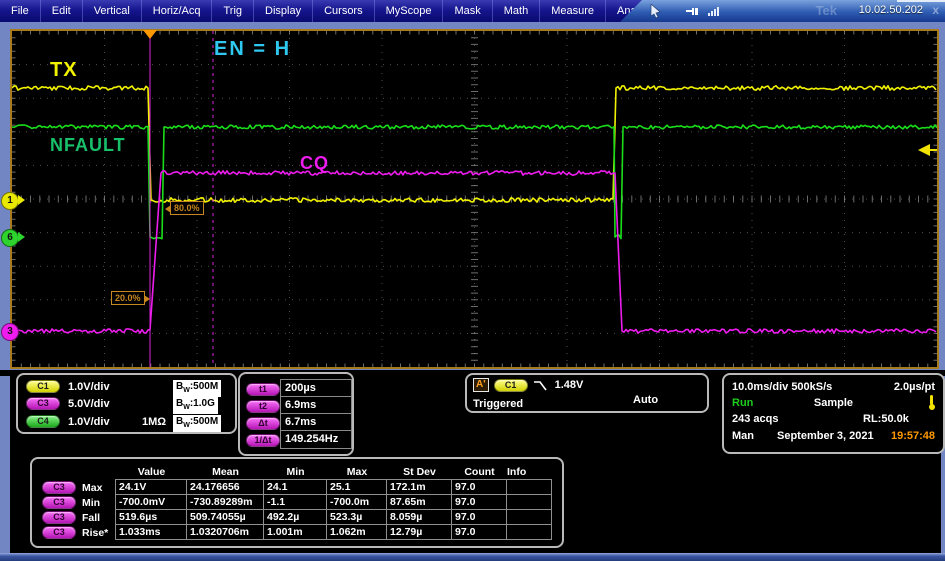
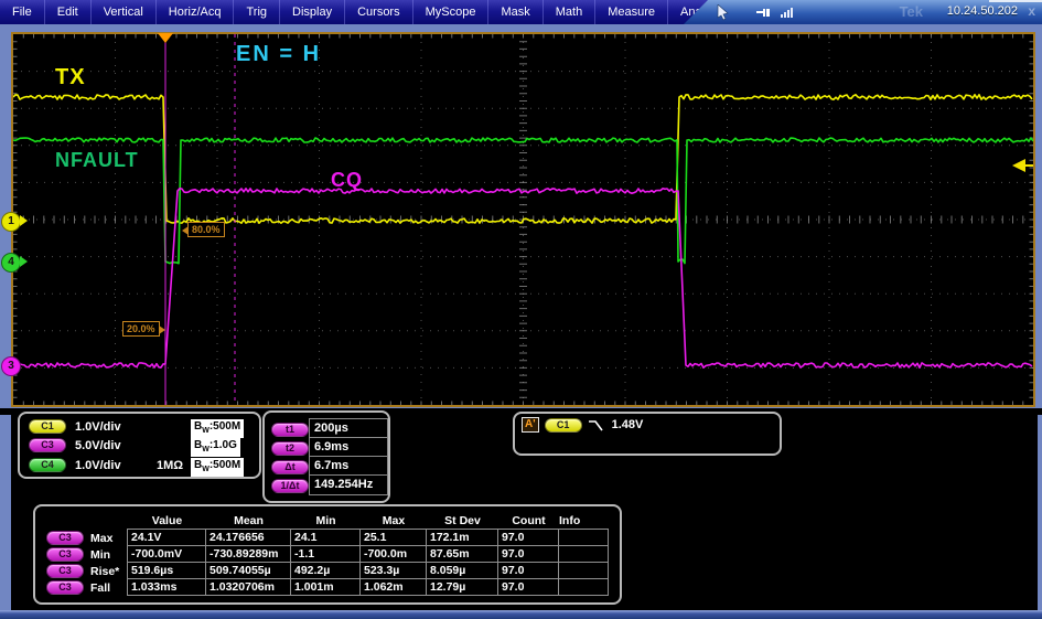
  File
  Edit
  Vertical
  Horiz/Acq
  Trig
  Display
  Cursors
  MyScope
  Mask
  Math
  Measure
  Tek
- 10.02.50.202
+ 10.24.50.202
  x
  TX
  NFAULT
  CQ
  EN = H
  80.0%
  20.0%
  1
- 6
+ 4
  3
  C1
  1.0V/div
  B :500M
  C3
  5.0V/div
  B :1.0G
  C4
  1.0V/div
  1MΩ
  B :500M
  t1
  200µs
  t2
  6.9ms
  Δt
  6.7ms
  1/Δt
  149.254Hz
  A'
  C1
  1.48V
- Triggered
- Auto
- 10.0ms/div 500kS/s
- 2.0µs/pt
- Run
- Sample
- 243 acqs
- RL:50.0k
- Man
- September 3, 2021
- 19:57:48
  Value
  Mean
  Min
  Max
  St Dev
  Count
  Info
  C3
  Max
  24.1V
  24.176656
  24.1
  25.1
  172.1m
  97.0
  C3
  Min
  -700.0mV
  -730.89289m
  -1.1
  -700.0m
  87.65m
  97.0
  C3
- Fall
+ Rise*
  519.6µs
  509.74055µ
  492.2µ
  523.3µ
  8.059µ
  97.0
  C3
- Rise*
+ Fall
  1.033ms
  1.0320706m
  1.001m
  1.062m
  12.79µ
  97.0
